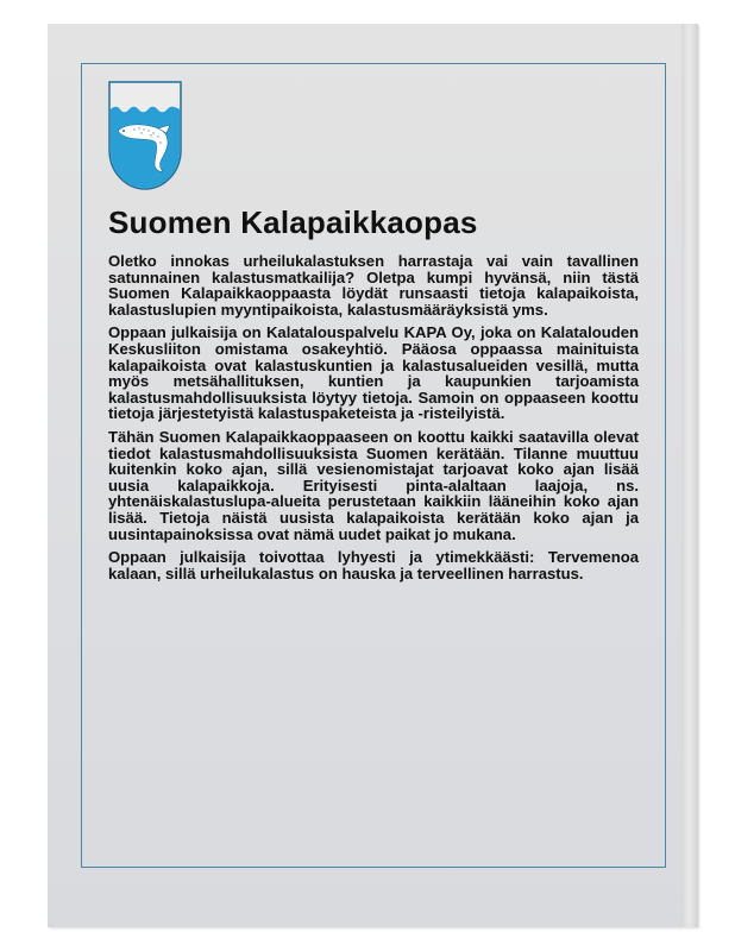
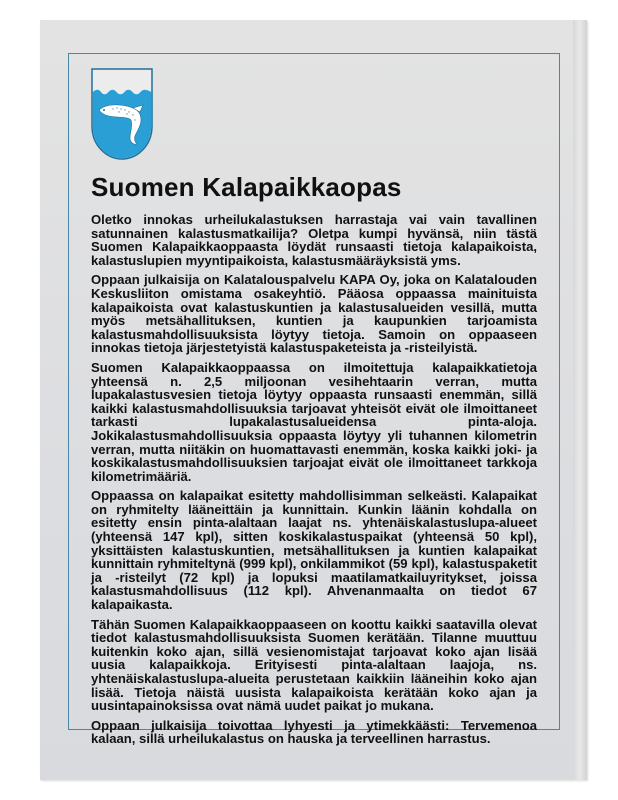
  Suomen Kalapaikkaopas
  Oletko innokas urheilukalastuksen harrastaja vai vain tavallinen satunnainen kalastusmatkailija? Oletpa kumpi hyvänsä, niin tästä Suomen Kalapaikkaoppaasta löydät runsaasti tietoja kalapaikoista, kalastuslupien myyntipaikoista, kalastusmääräyksistä yms.
- Oppaan julkaisija on Kalatalouspalvelu KAPA Oy, joka on Kalatalouden Keskusliiton omistama osakeyhtiö. Pääosa oppaassa mainituista kalapaikoista ovat kalastuskuntien ja kalastusalueiden vesillä, mutta myös metsähallituksen, kuntien ja kaupunkien tarjoamista kalastusmahdollisuuksista löytyy tietoja. Samoin on oppaaseen koottu tietoja järjestetyistä kalastuspaketeista ja -risteilyistä.
+ Oppaan julkaisija on Kalatalouspalvelu KAPA Oy, joka on Kalatalouden Keskusliiton omistama osakeyhtiö. Pääosa oppaassa mainituista kalapaikoista ovat kalastuskuntien ja kalastusalueiden vesillä, mutta myös metsähallituksen, kuntien ja kaupunkien tarjoamista kalastusmahdollisuuksista löytyy tietoja. Samoin on oppaaseen innokas tietoja järjestetyistä kalastuspaketeista ja -risteilyistä.
+ Suomen Kalapaikkaoppaassa on ilmoitettuja kalapaikkatietoja yhteensä n. 2,5 miljoonan vesihehtaarin verran, mutta lupakalastusvesien tietoja löytyy oppaasta runsaasti enemmän, sillä kaikki kalastusmahdollisuuksia tarjoavat yhteisöt eivät ole ilmoittaneet tarkasti lupakalastusalueidensa pinta-aloja. Jokikalastusmahdollisuuksia oppaasta löytyy yli tuhannen kilometrin verran, mutta niitäkin on huomattavasti enemmän, koska kaikki joki- ja koskikalastusmahdollisuuksien tarjoajat eivät ole ilmoittaneet tarkkoja kilometrimääriä.
+ Oppaassa on kalapaikat esitetty mahdollisimman selkeästi. Kalapaikat on ryhmitelty lääneittäin ja kunnittain. Kunkin läänin kohdalla on esitetty ensin pinta-alaltaan laajat ns. yhtenäiskalastuslupa-alueet (yhteensä 147 kpl), sitten koskikalastuspaikat (yhteensä 50 kpl), yksittäisten kalastuskuntien, metsähallituksen ja kuntien kalapaikat kunnittain ryhmiteltynä (999 kpl), onkilammikot (59 kpl), kalastuspaketit ja -risteilyt (72 kpl) ja lopuksi maatilamatkailuyritykset, joissa kalastusmahdollisuus (112 kpl). Ahvenanmaalta on tiedot 67 kalapaikasta.
  Tähän Suomen Kalapaikkaoppaaseen on koottu kaikki saatavilla olevat tiedot kalastusmahdollisuuksista Suomen kerätään. Tilanne muuttuu kuitenkin koko ajan, sillä vesienomistajat tarjoavat koko ajan lisää uusia kalapaikkoja. Erityisesti pinta-alaltaan laajoja, ns. yhtenäiskalastuslupa-alueita perustetaan kaikkiin lääneihin koko ajan lisää. Tietoja näistä uusista kalapaikoista kerätään koko ajan ja uusintapainoksissa ovat nämä uudet paikat jo mukana.
  Oppaan julkaisija toivottaa lyhyesti ja ytimekkäästi: Tervemenoa kalaan, sillä urheilukalastus on hauska ja terveellinen harrastus.
